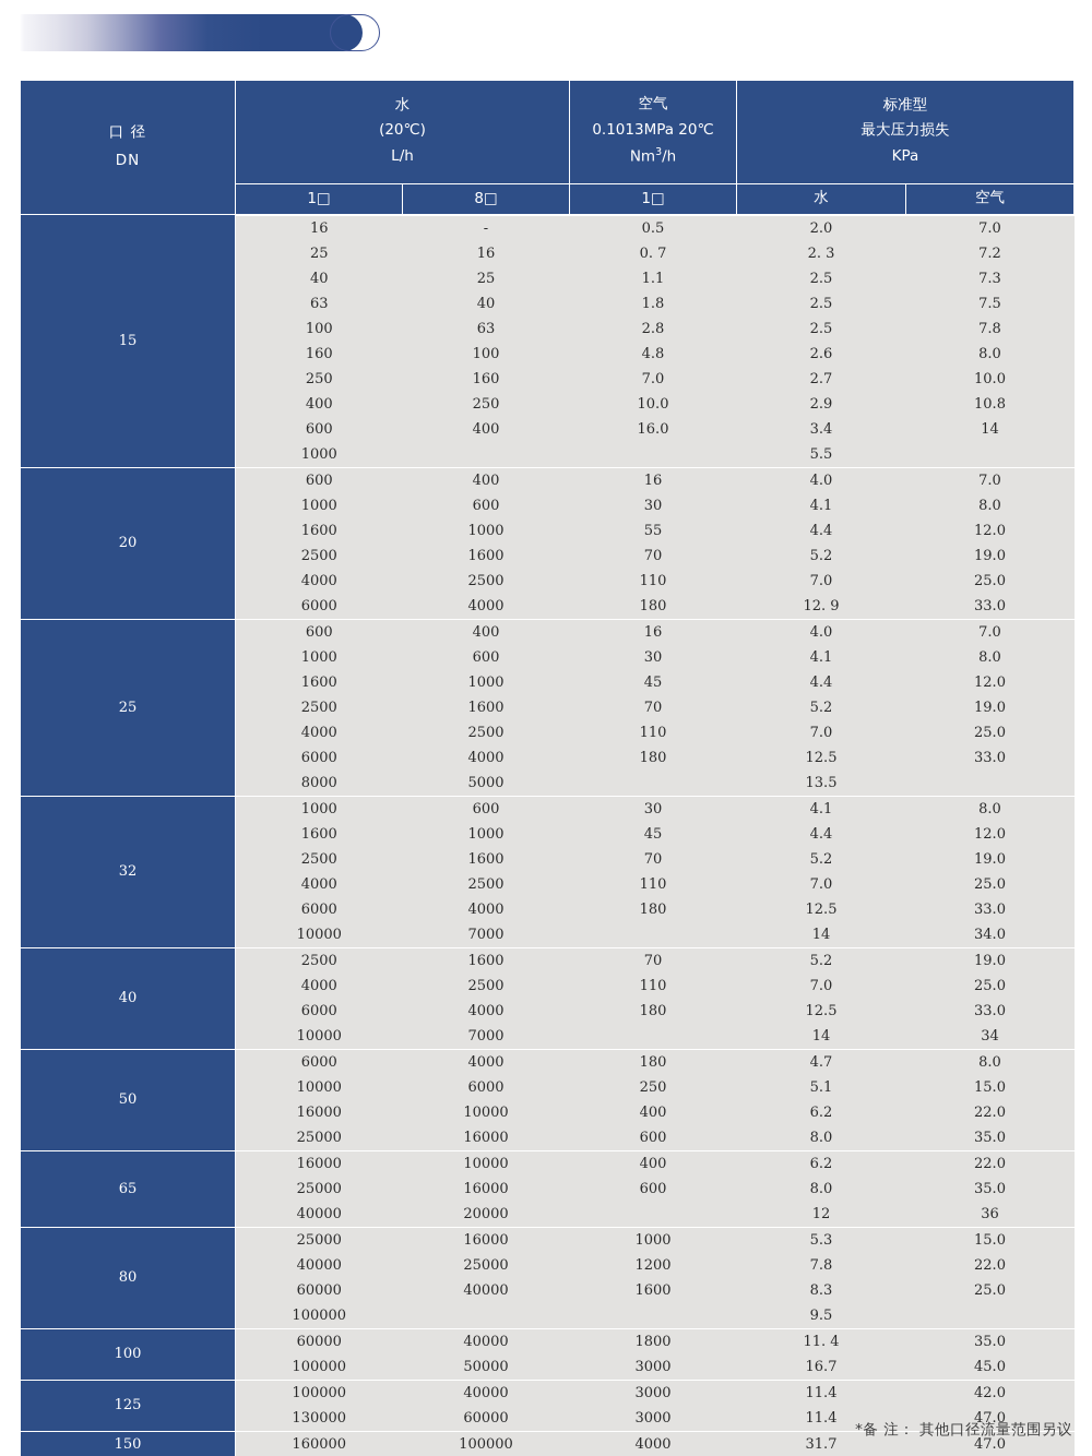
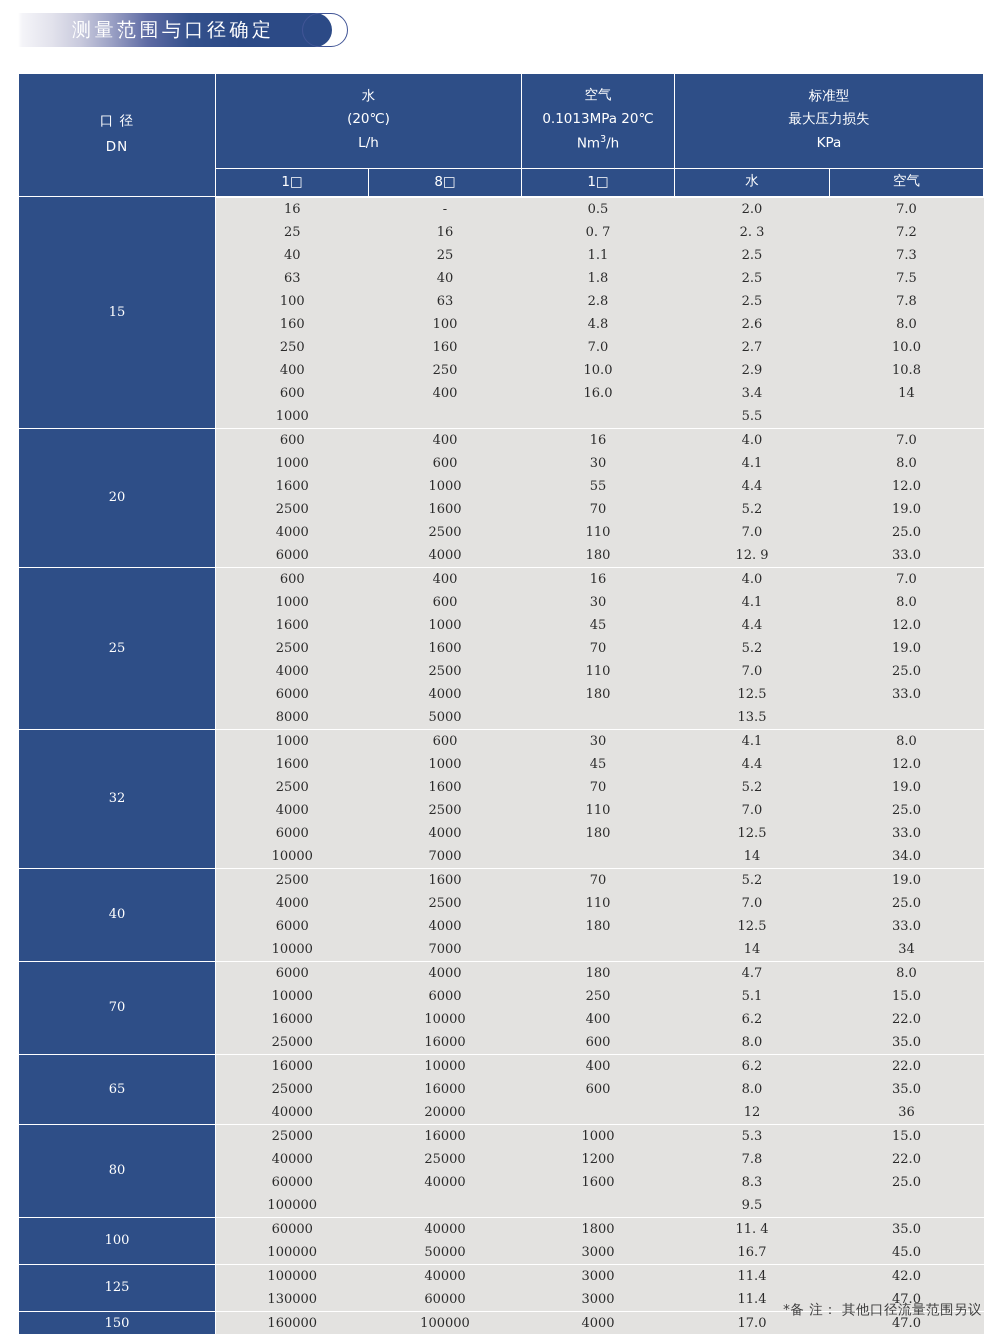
+ 测量范围与口径确定
  口 径DN	水(20℃)L/h	空气0.1013MPa 20℃Nm3/h	标准型最大压力损失KPa
  1□	8□	1□	水	空气
  15	16	-	0.5	2.0	7.0
  25	16	0. 7	2. 3	7.2
  40	25	1.1	2.5	7.3
  63	40	1.8	2.5	7.5
  100	63	2.8	2.5	7.8
  160	100	4.8	2.6	8.0
  250	160	7.0	2.7	10.0
  400	250	10.0	2.9	10.8
  600	400	16.0	3.4	14
  1000			5.5
  20	600	400	16	4.0	7.0
  1000	600	30	4.1	8.0
  1600	1000	55	4.4	12.0
  2500	1600	70	5.2	19.0
  4000	2500	110	7.0	25.0
  6000	4000	180	12. 9	33.0
  25	600	400	16	4.0	7.0
  1000	600	30	4.1	8.0
  1600	1000	45	4.4	12.0
  2500	1600	70	5.2	19.0
  4000	2500	110	7.0	25.0
  6000	4000	180	12.5	33.0
  8000	5000		13.5
  32	1000	600	30	4.1	8.0
  1600	1000	45	4.4	12.0
  2500	1600	70	5.2	19.0
  4000	2500	110	7.0	25.0
  6000	4000	180	12.5	33.0
  10000	7000		14	34.0
  40	2500	1600	70	5.2	19.0
  4000	2500	110	7.0	25.0
  6000	4000	180	12.5	33.0
  10000	7000		14	34
- 50	6000	4000	180	4.7	8.0
+ 70	6000	4000	180	4.7	8.0
  10000	6000	250	5.1	15.0
  16000	10000	400	6.2	22.0
  25000	16000	600	8.0	35.0
  65	16000	10000	400	6.2	22.0
  25000	16000	600	8.0	35.0
  40000	20000		12	36
  80	25000	16000	1000	5.3	15.0
  40000	25000	1200	7.8	22.0
  60000	40000	1600	8.3	25.0
  100000			9.5
  100	60000	40000	1800	11. 4	35.0
  100000	50000	3000	16.7	45.0
  125	100000	40000	3000	11.4	42.0
  130000	60000	3000	11.4	47.0
- 150	160000	100000	4000	31.7	47.0
+ 150	160000	100000	4000	17.0	47.0
  *备 注： 其他口径流量范围另议
